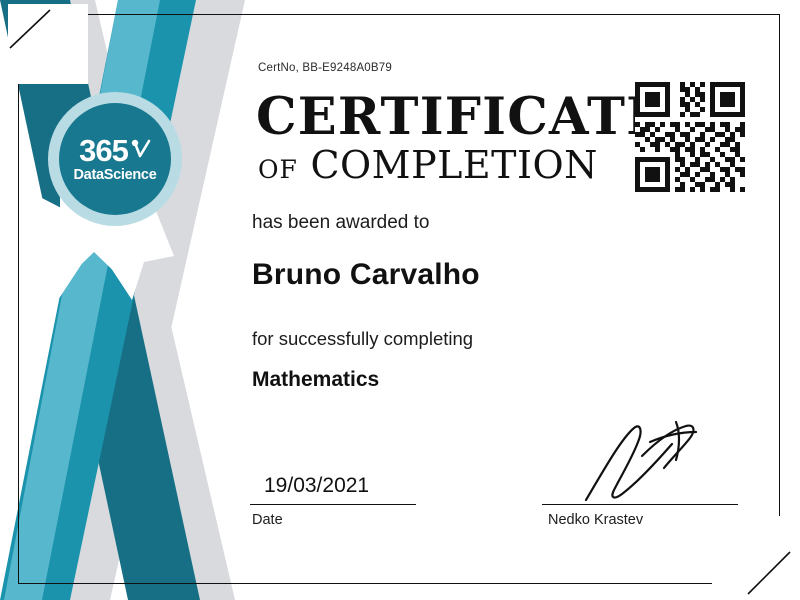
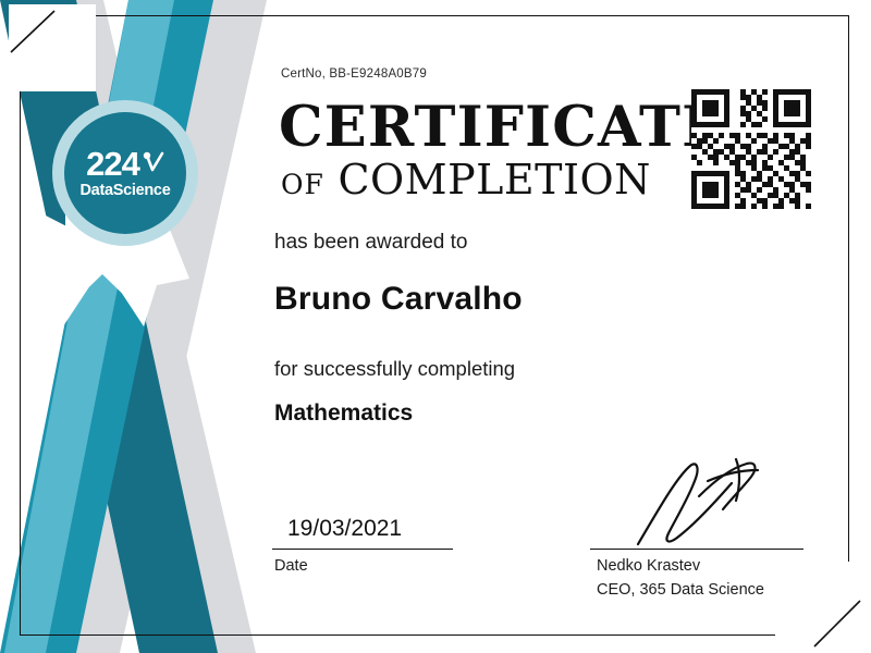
- 365
+ 224
  DataScience
  CertNo, BB-E9248A0B79
  CERTIFICAT
  OF COMPLETION
  has been awarded to
  Bruno Carvalho
  for successfully completing
  Mathematics
  19/03/2021
  Date
  Nedko Krastev
+ CEO, 365 Data Science
